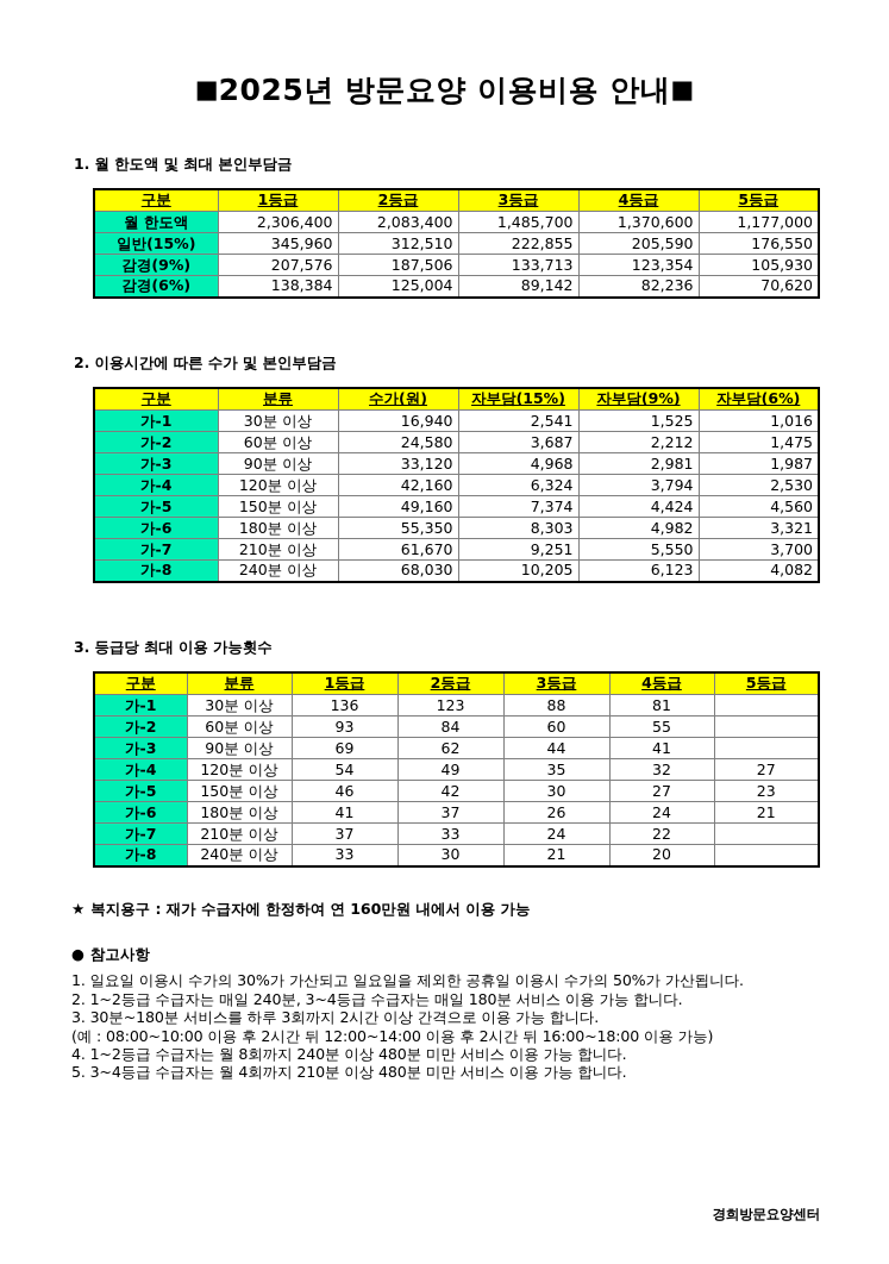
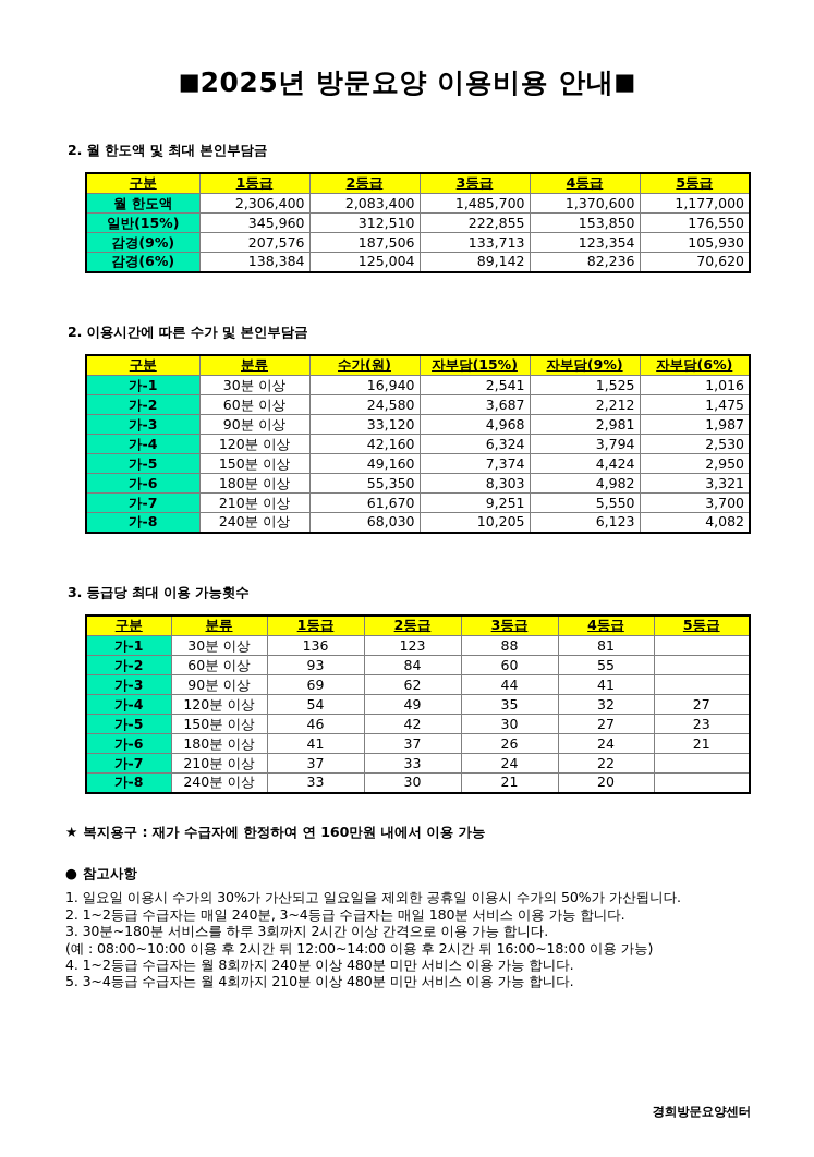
  ■2025년 방문요양 이용비용 안내■
- 1. 월 한도액 및 최대 본인부담금
+ 2. 월 한도액 및 최대 본인부담금
  구분	1등급	2등급	3등급	4등급	5등급
  월 한도액	2,306,400	2,083,400	1,485,700	1,370,600	1,177,000
- 일반(15%)	345,960	312,510	222,855	205,590	176,550
+ 일반(15%)	345,960	312,510	222,855	153,850	176,550
  감경(9%)	207,576	187,506	133,713	123,354	105,930
  감경(6%)	138,384	125,004	89,142	82,236	70,620
  2. 이용시간에 따른 수가 및 본인부담금
  구분	분류	수가(원)	자부담(15%)	자부담(9%)	자부담(6%)
  가-1	30분 이상	16,940	2,541	1,525	1,016
  가-2	60분 이상	24,580	3,687	2,212	1,475
  가-3	90분 이상	33,120	4,968	2,981	1,987
  가-4	120분 이상	42,160	6,324	3,794	2,530
- 가-5	150분 이상	49,160	7,374	4,424	4,560
+ 가-5	150분 이상	49,160	7,374	4,424	2,950
  가-6	180분 이상	55,350	8,303	4,982	3,321
  가-7	210분 이상	61,670	9,251	5,550	3,700
  가-8	240분 이상	68,030	10,205	6,123	4,082
  3. 등급당 최대 이용 가능횟수
  구분	분류	1등급	2등급	3등급	4등급	5등급
  가-1	30분 이상	136	123	88	81
  가-2	60분 이상	93	84	60	55
  가-3	90분 이상	69	62	44	41
  가-4	120분 이상	54	49	35	32	27
  가-5	150분 이상	46	42	30	27	23
  가-6	180분 이상	41	37	26	24	21
  가-7	210분 이상	37	33	24	22
  가-8	240분 이상	33	30	21	20
  ★ 복지용구 : 재가 수급자에 한정하여 연 160만원 내에서 이용 가능
  ● 참고사항
  1. 일요일 이용시 수가의 30%가 가산되고 일요일을 제외한 공휴일 이용시 수가의 50%가 가산됩니다.
  2. 1~2등급 수급자는 매일 240분, 3~4등급 수급자는 매일 180분 서비스 이용 가능 합니다.
  3. 30분~180분 서비스를 하루 3회까지 2시간 이상 간격으로 이용 가능 합니다.
  (예 : 08:00~10:00 이용 후 2시간 뒤 12:00~14:00 이용 후 2시간 뒤 16:00~18:00 이용 가능)
  4. 1~2등급 수급자는 월 8회까지 240분 이상 480분 미만 서비스 이용 가능 합니다.
  5. 3~4등급 수급자는 월 4회까지 210분 이상 480분 미만 서비스 이용 가능 합니다.
  경희방문요양센터
